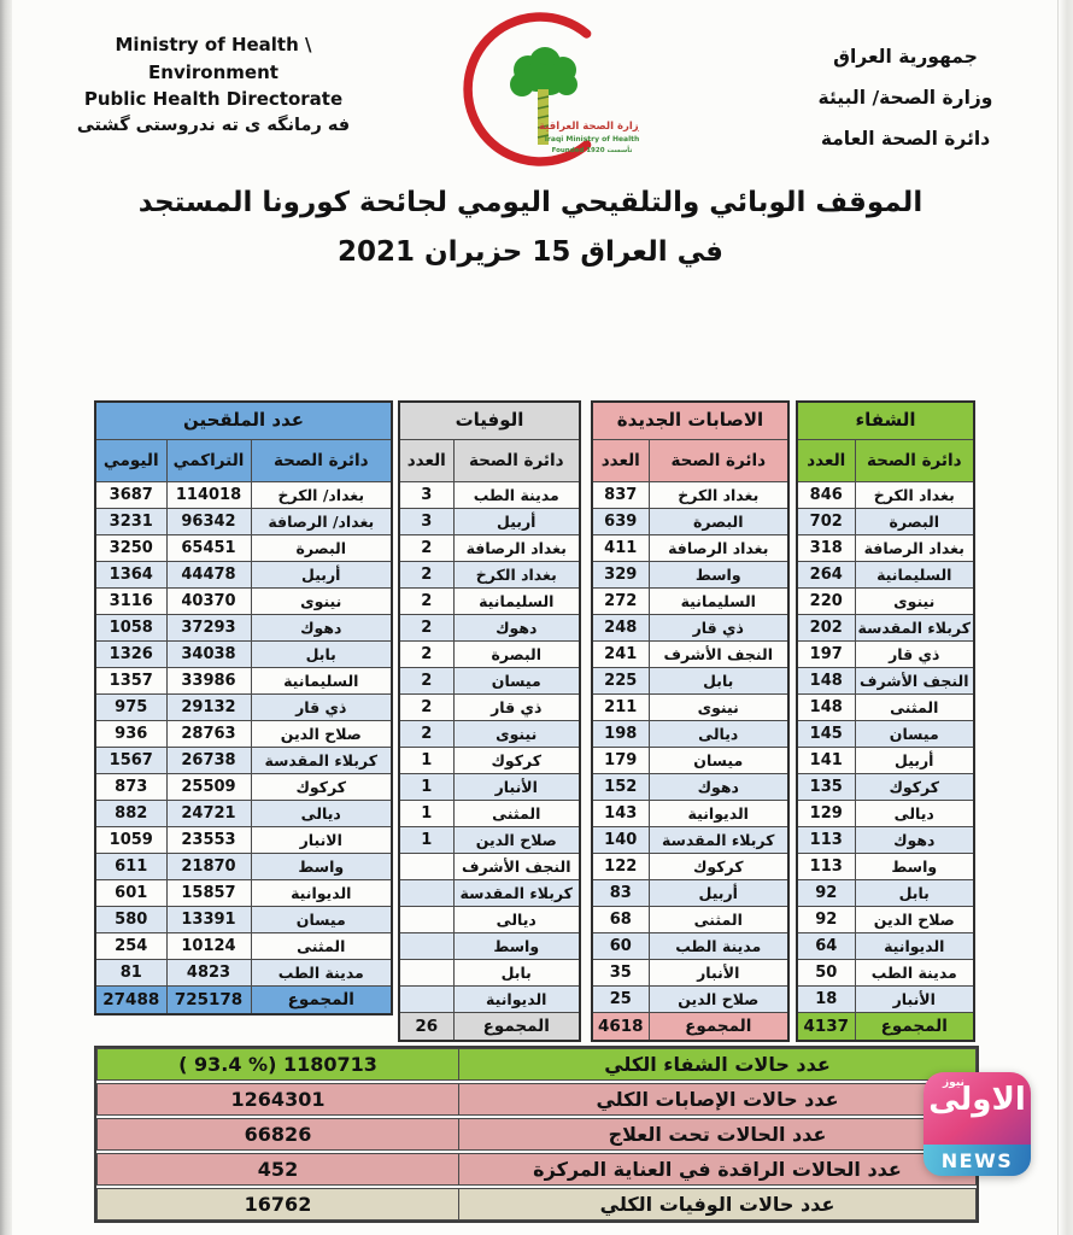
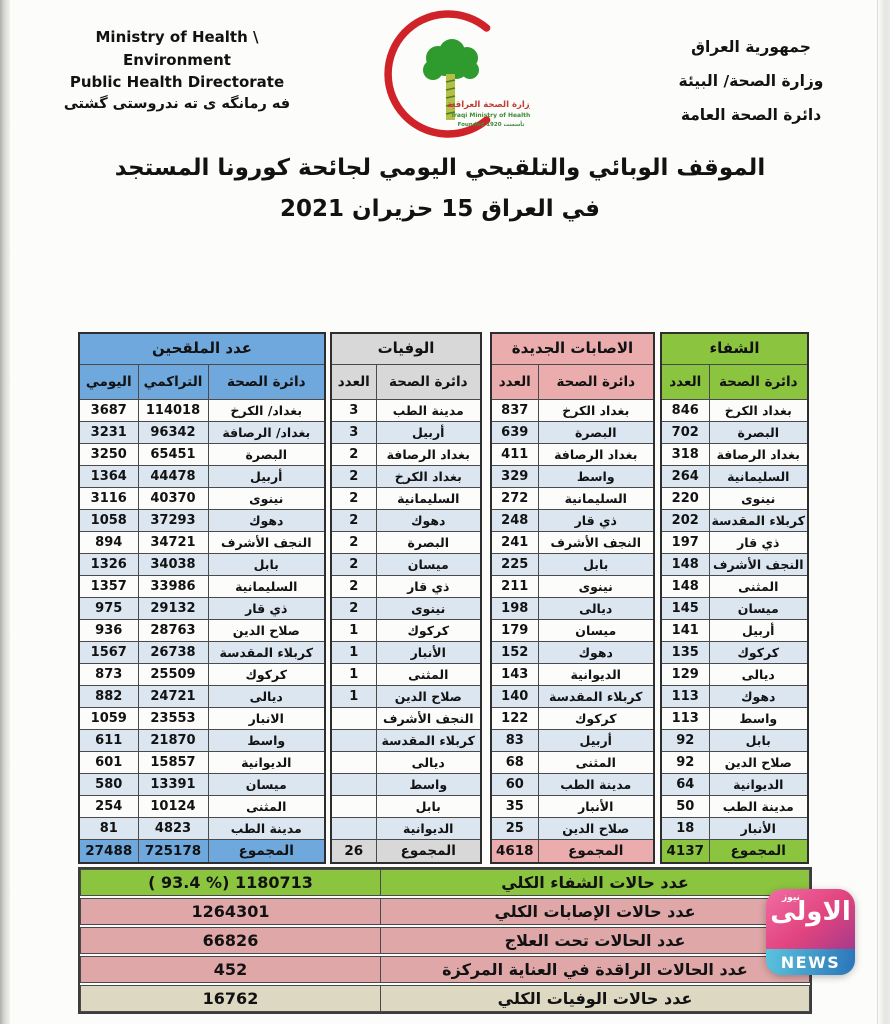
  Ministry of Health \ Environment
  Public Health Directorate
  فه رمانگه ی ته ندروستی گشتی
  زارة الصحة العراقية
  جمهورية العراق
  وزارة الصحة/ البيئة
  دائرة الصحة العامة
  الموقف الوبائي والتلقيحي اليومي لجائحة كورونا المستجد
  في العراق 15 حزيران 2021
  عدد الملقحين
  اليومي	التراكمي	دائرة الصحة
  3687	114018	بغداد/ الكرخ
  3231	96342	بغداد/ الرصافة
  3250	65451	البصرة
  1364	44478	أربيل
  3116	40370	نينوى
  1058	37293	دهوك
+ 894	34721	النجف الأشرف
  1326	34038	بابل
  1357	33986	السليمانية
  975	29132	ذي قار
  936	28763	صلاح الدين
  1567	26738	كربلاء المقدسة
  873	25509	كركوك
  882	24721	ديالى
  1059	23553	الانبار
  611	21870	واسط
  601	15857	الديوانية
  580	13391	ميسان
  254	10124	المثنى
  81	4823	مدينة الطب
  27488	725178	المجموع
  الوفيات
  العدد	دائرة الصحة
  3	مدينة الطب
  3	أربيل
  2	بغداد الرصافة
  2	بغداد الكرخ
  2	السليمانية
  2	دهوك
  2	البصرة
  2	ميسان
  2	ذي قار
  2	نينوى
  1	كركوك
  1	الأنبار
  1	المثنى
  1	صلاح الدين
  	النجف الأشرف
  	كربلاء المقدسة
  	ديالى
  	واسط
  	بابل
  	الديوانية
  26	المجموع
  الاصابات الجديدة
  العدد	دائرة الصحة
  837	بغداد الكرخ
  639	البصرة
  411	بغداد الرصافة
  329	واسط
  272	السليمانية
  248	ذي قار
  241	النجف الأشرف
  225	بابل
  211	نينوى
  198	ديالى
  179	ميسان
  152	دهوك
  143	الديوانية
  140	كربلاء المقدسة
  122	كركوك
  83	أربيل
  68	المثنى
  60	مدينة الطب
  35	الأنبار
  25	صلاح الدين
  4618	المجموع
  الشفاء
  العدد	دائرة الصحة
  846	بغداد الكرخ
  702	البصرة
  318	بغداد الرصافة
  264	السليمانية
  220	نينوى
  202	كربلاء المقدسة
  197	ذي قار
  148	النجف الأشرف
  148	المثنى
  145	ميسان
  141	أربيل
  135	كركوك
  129	ديالى
  113	دهوك
  113	واسط
  92	بابل
  92	صلاح الدين
  64	الديوانية
  50	مدينة الطب
  18	الأنبار
  4137	المجموع
  ( 93.4 %) 1180713
  عدد حالات الشفاء الكلي
  1264301
  عدد حالات الإصابات الكلي
  66826
  عدد الحالات تحت العلاج
  452
  عدد الحالات الراقدة في العناية المركزة
  16762
  عدد حالات الوفيات الكلي
  نيوز
  الاولى
  NEWS
